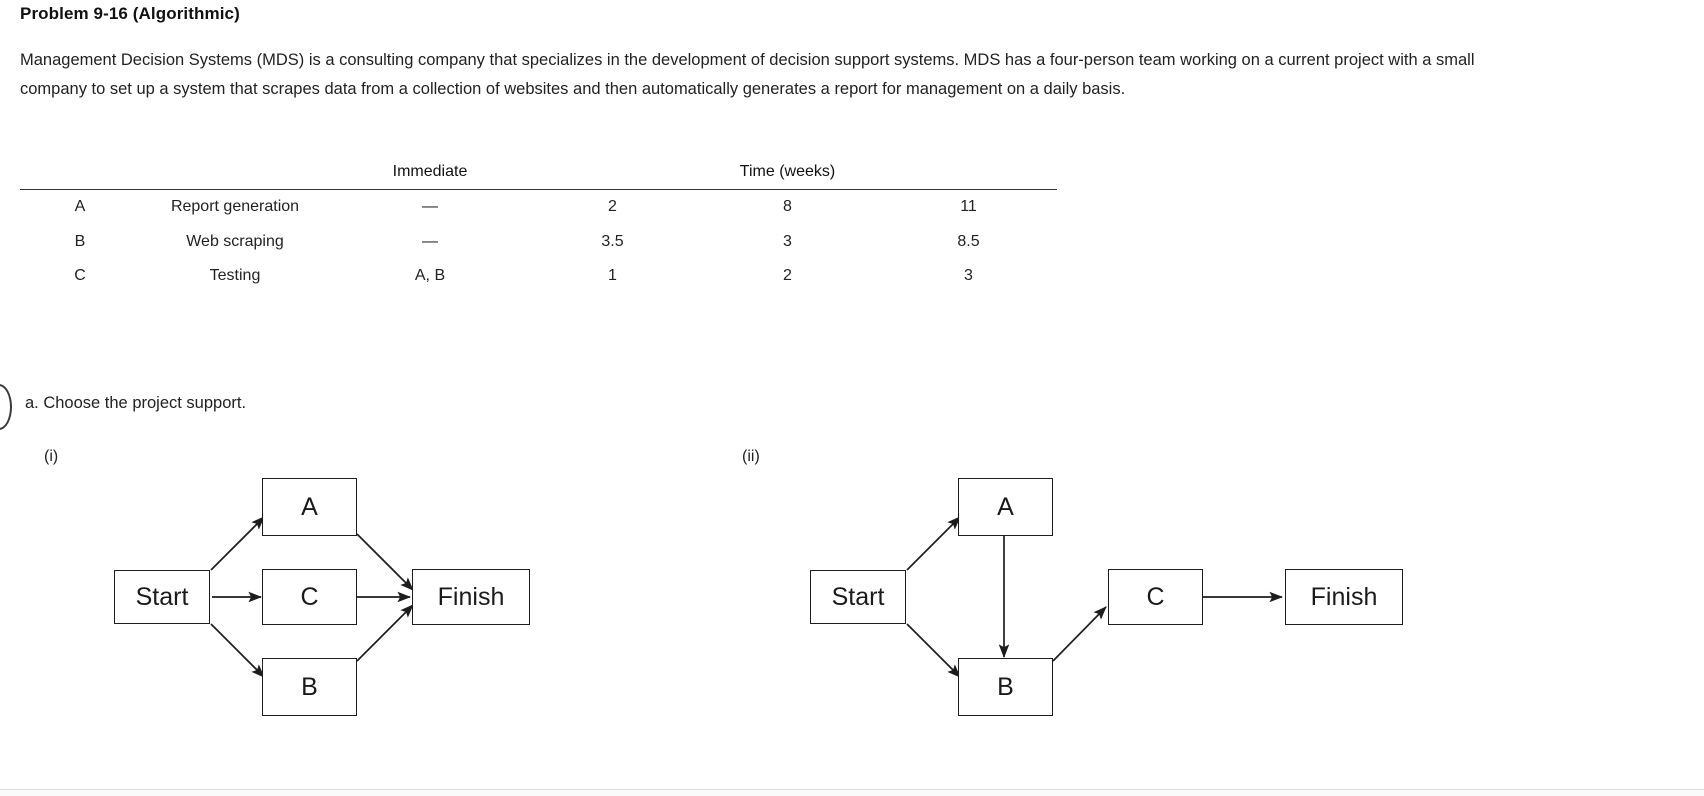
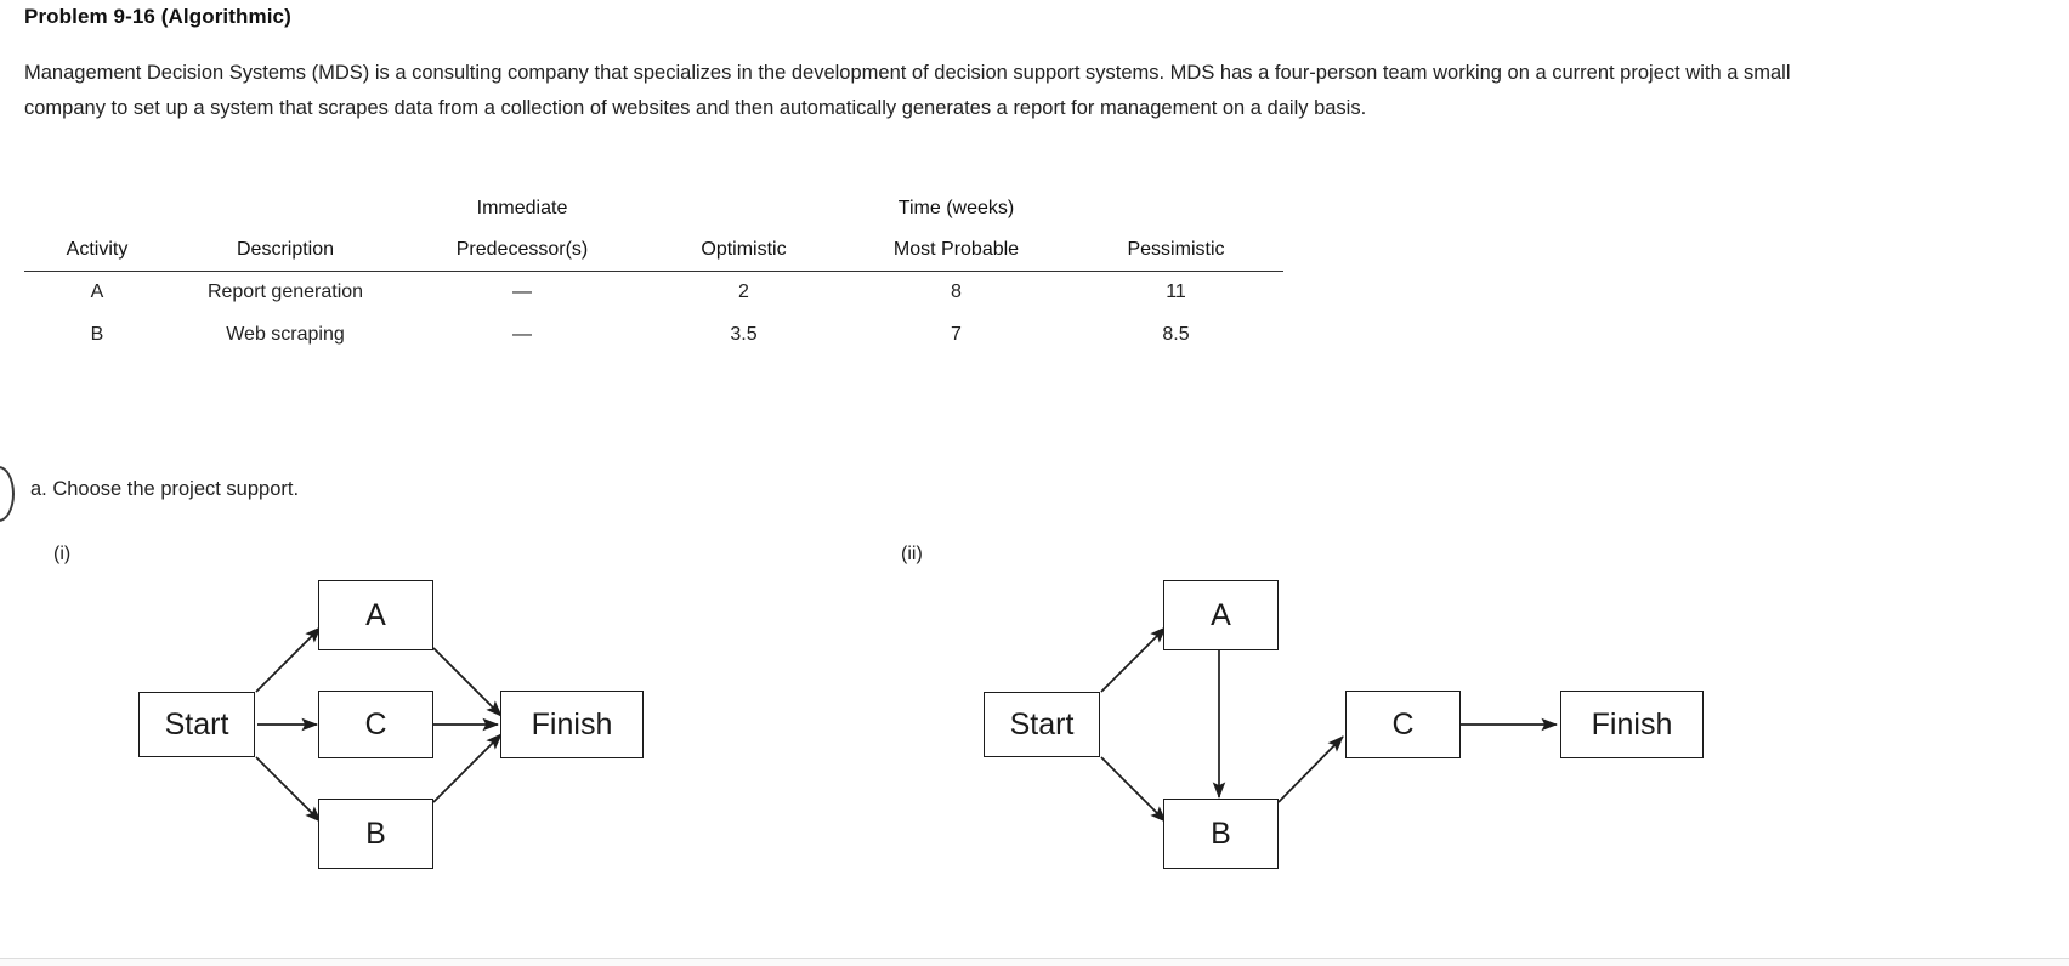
  Problem 9-16 (Algorithmic)
  Management Decision Systems (MDS) is a consulting company that specializes in the development of decision support systems. MDS has a four-person team working on a current project with a small company to set up a system that scrapes data from a collection of websites and then automatically generates a report for management on a daily basis.
  		Immediate		Time (weeks)
+ Activity	Description	Predecessor(s)	Optimistic	Most Probable	Pessimistic
  A	Report generation	—	2	8	11
- B	Web scraping	—	3.5	3	8.5
+ B	Web scraping	—	3.5	7	8.5
- C	Testing	A, B	1	2	3
  a. Choose the project support.
  (i)
  (ii)
  Start
  A
  C
  B
  Finish
  Start
  A
  B
  C
  Finish
